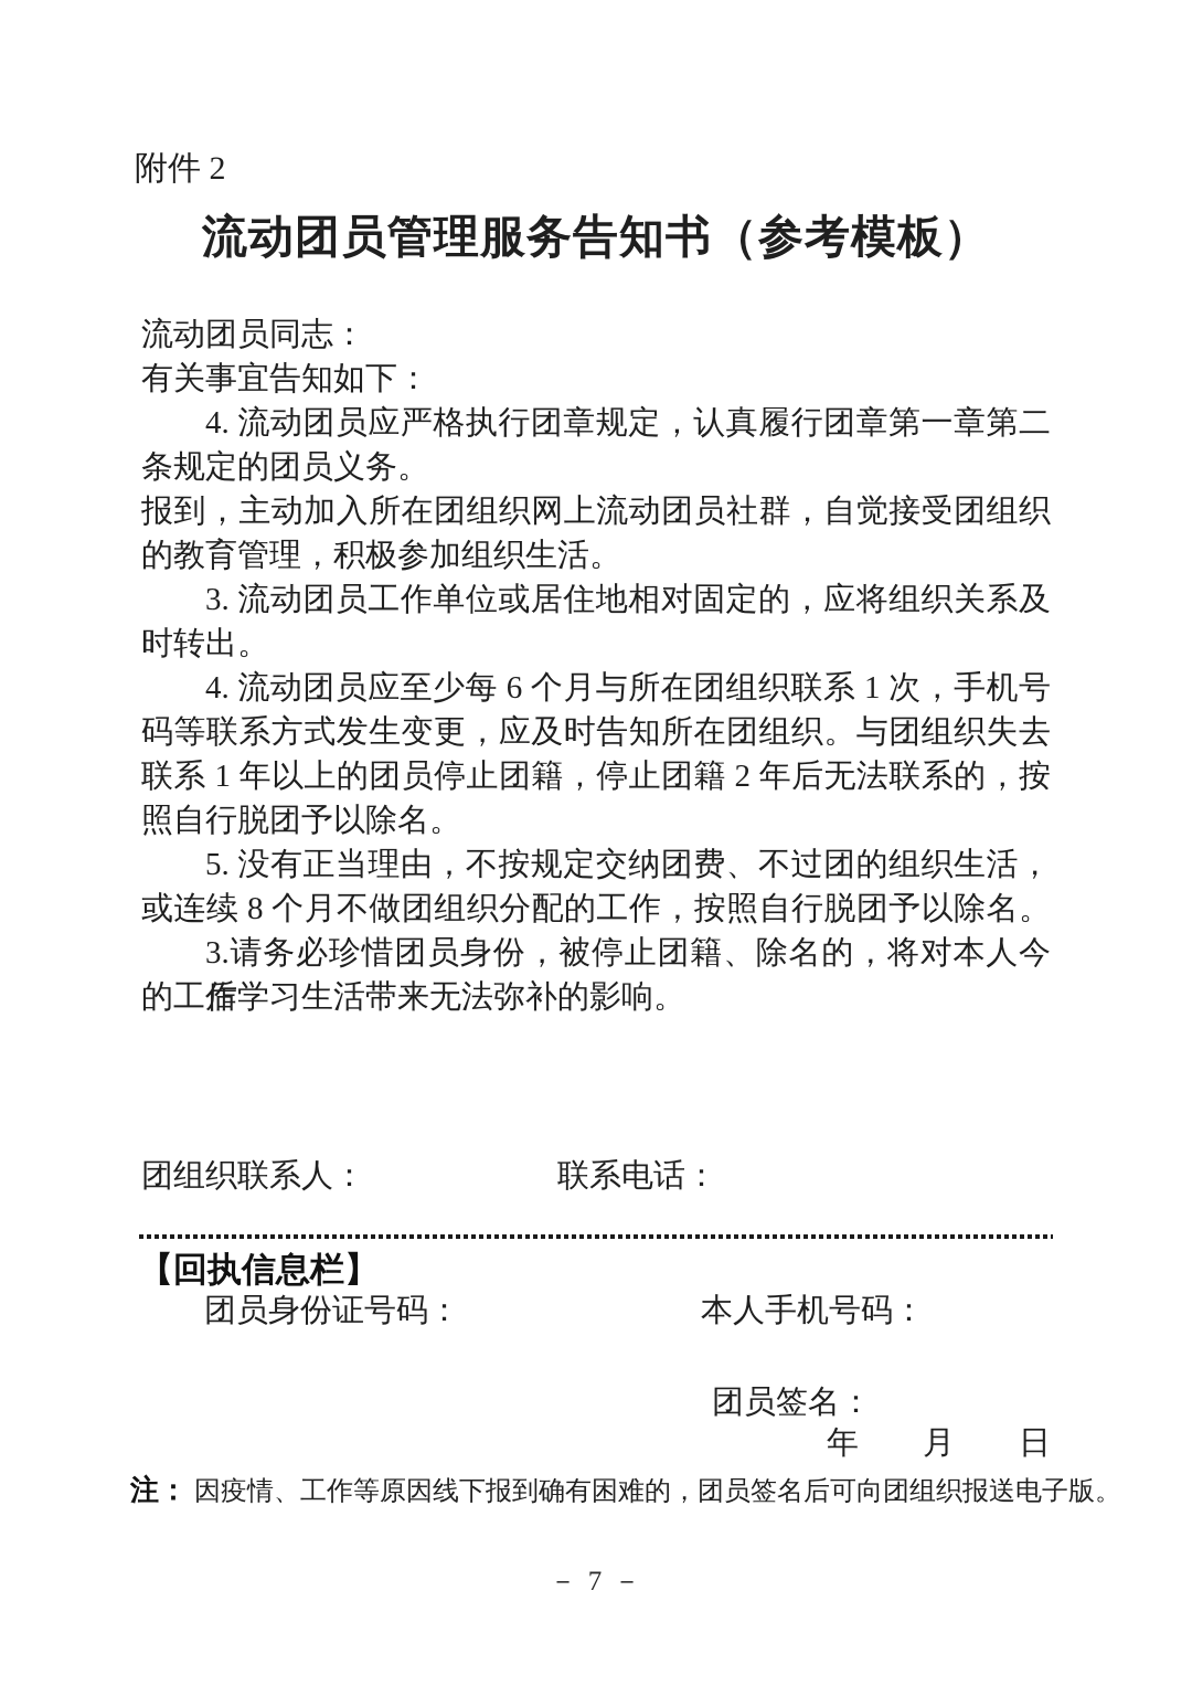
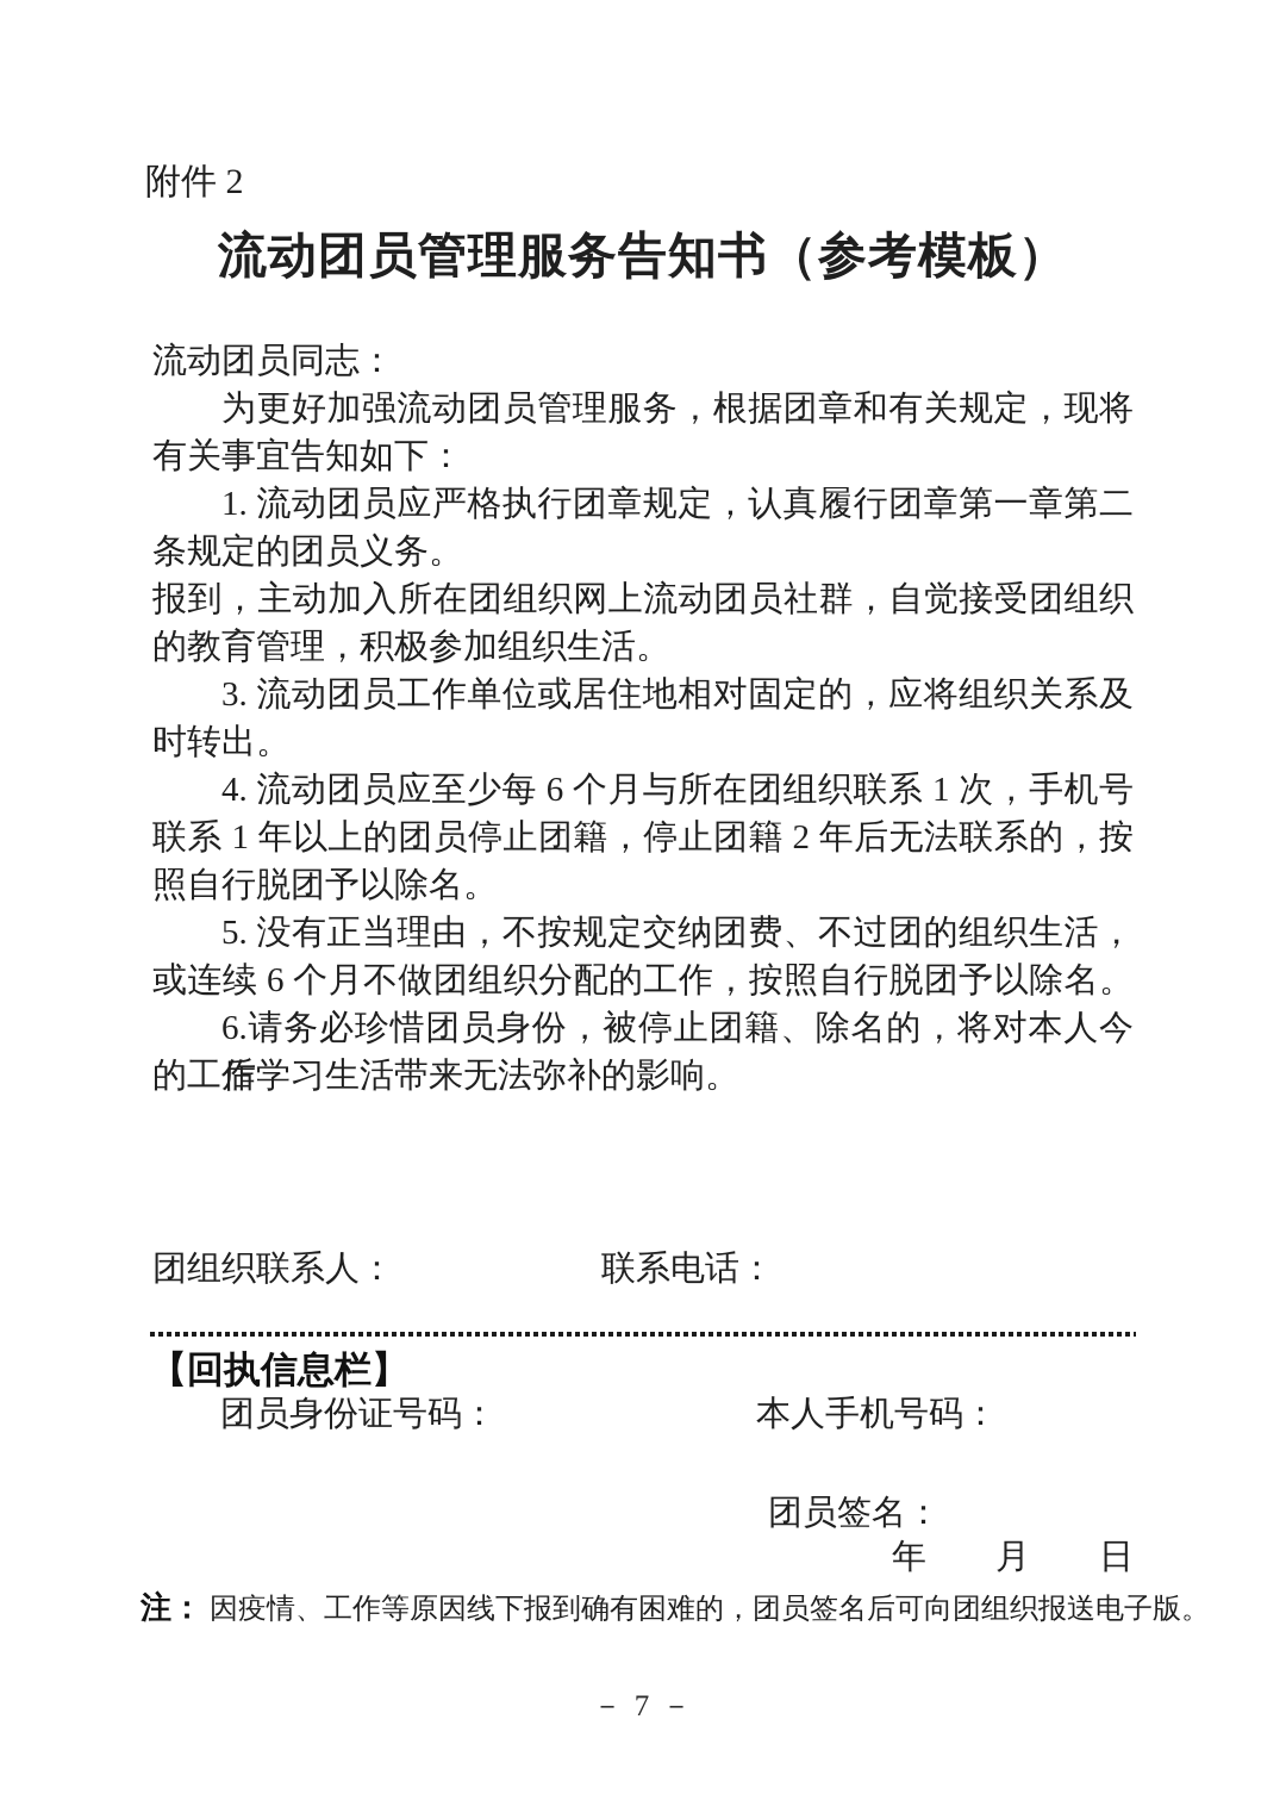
  附件 2
  流动团员管理服务告知书（参考模板）
  流动团员同志：
+ 为更好加强流动团员管理服务，根据团章和有关规定，现将
  有关事宜告知如下：
- 4. 流动团员应严格执行团章规定，认真履行团章第一章第二
+ 1. 流动团员应严格执行团章规定，认真履行团章第一章第二
  条规定的团员义务。
  报到，主动加入所在团组织网上流动团员社群，自觉接受团组织
  的教育管理，积极参加组织生活。
  3. 流动团员工作单位或居住地相对固定的，应将组织关系及
  时转出。
  4. 流动团员应至少每 6 个月与所在团组织联系 1 次，手机号
- 码等联系方式发生变更，应及时告知所在团组织。与团组织失去
  联系 1 年以上的团员停止团籍，停止团籍 2 年后无法联系的，按
  照自行脱团予以除名。
  5. 没有正当理由，不按规定交纳团费、不过团的组织生活，
- 或连续 8 个月不做团组织分配的工作，按照自行脱团予以除名。
+ 或连续 6 个月不做团组织分配的工作，按照自行脱团予以除名。
- 3.请务必珍惜团员身份，被停止团籍、除名的，将对本人今后
+ 6.请务必珍惜团员身份，被停止团籍、除名的，将对本人今后
  的工作学习生活带来无法弥补的影响。
  团组织联系人：
  联系电话：
  【回执信息栏】
  团员身份证号码：
  本人手机号码：
  团员签名：
  年 月 日
  注： 因疫情、工作等原因线下报到确有困难的，团员签名后可向团组织报送电子版。
  － 7 －
